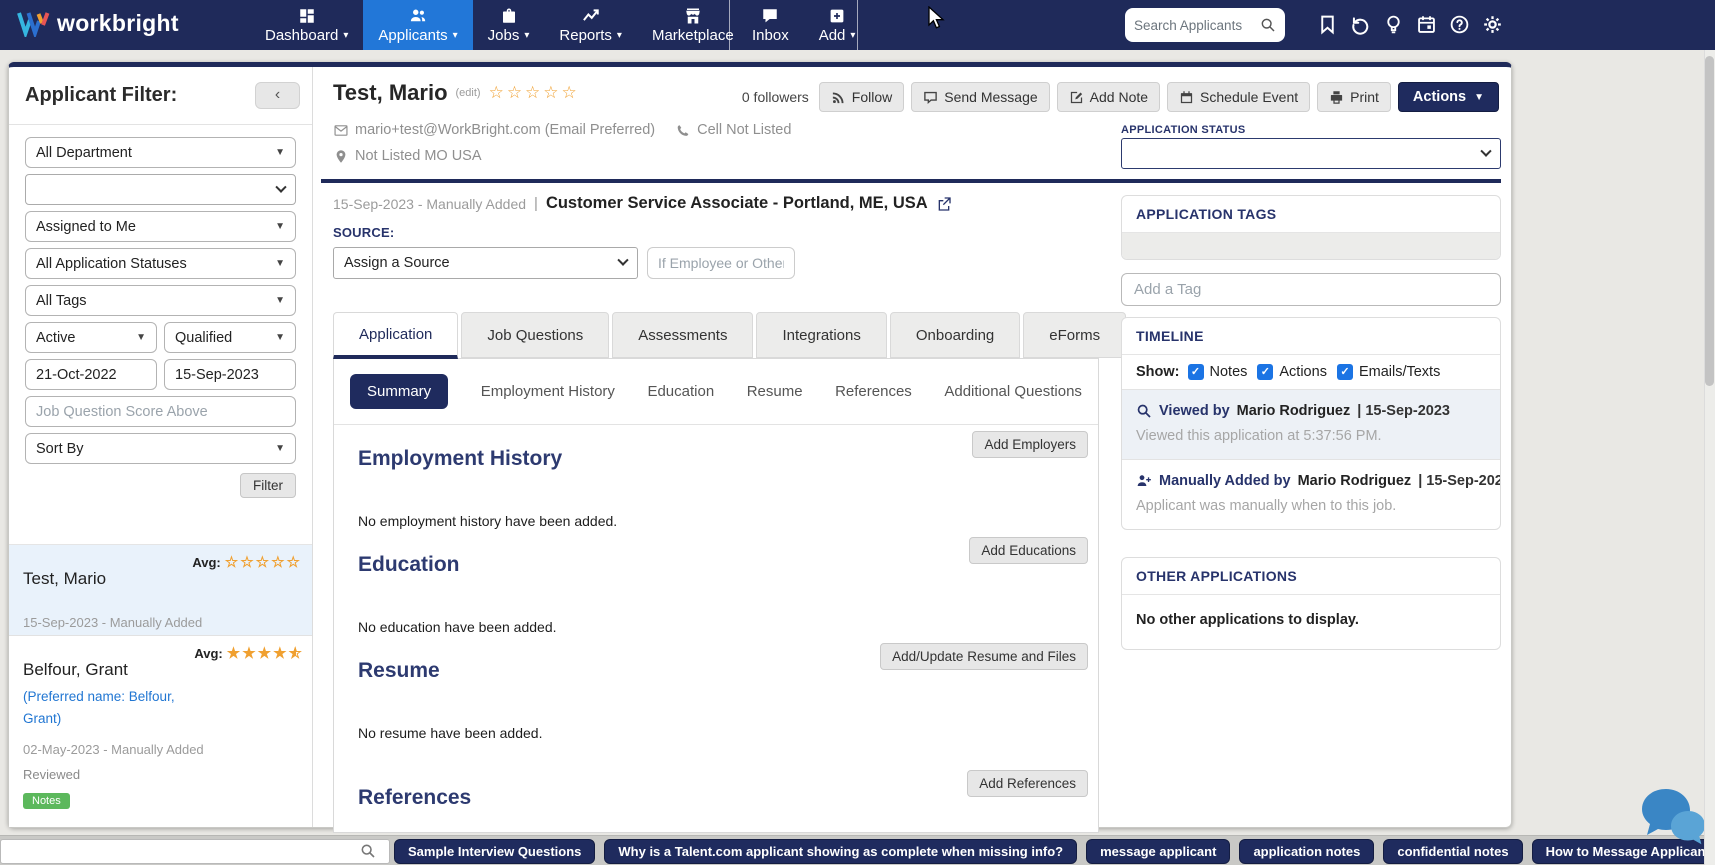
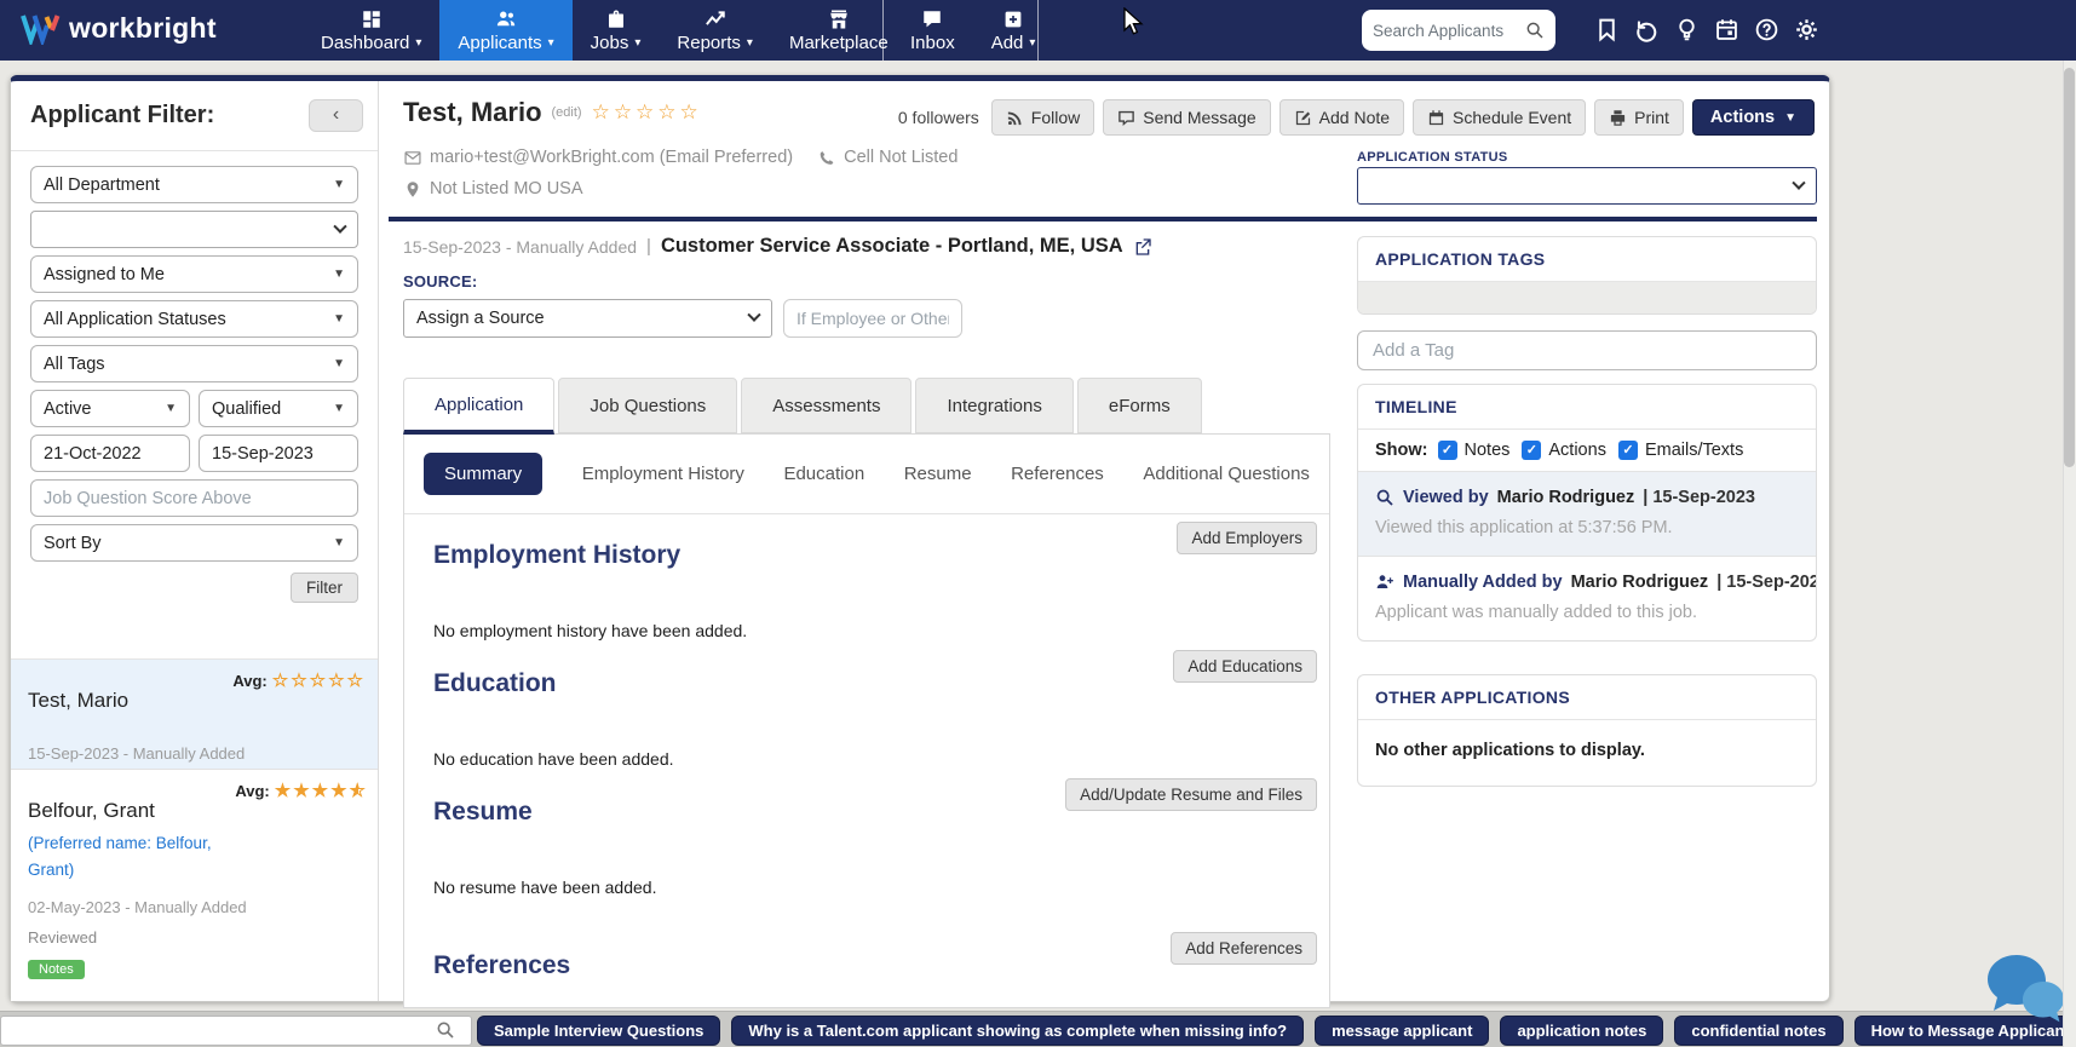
  workbright
  Dashboard
  ▾
  Applicants
  ▾
  Jobs
  ▾
  Reports
  ▾
  Marketplace
  Inbox
  Add
  ▾
  Search Applicants
  Applicant Filter:
  ‹
  All Department
  ▼
  Assigned to Me
  ▼
  All Application Statuses
  ▼
  All Tags
  ▼
  Active
  ▼
  Qualified
  ▼
  21-Oct-2022
  15-Sep-2023
  Job Question Score Above
  Sort By
  ▼
  Filter
  Avg:
  ☆☆☆☆☆
  Test, Mario
  15-Sep-2023 - Manually Added
  Avg:
  ★★★★
  ★
  ☆
  Belfour, Grant
  (Preferred name: Belfour, Grant)
  02-May-2023 - Manually Added
  Reviewed
  Notes
  Test, Mario
  (edit)
  ☆☆☆☆☆
  0 followers
  Follow
  Send Message
  Add Note
  Schedule Event
  Print
  Actions
  ▼
  mario+test@WorkBright.com (Email Preferred)
  Cell Not Listed
  Not Listed MO USA
  APPLICATION STATUS
  15-Sep-2023 - Manually Added
  |
  Customer Service Associate - Portland, ME, USA
  SOURCE:
  Assign a Source
  If Employee or Othe
  Application
  Job Questions
  Assessments
  Integrations
- Onboarding
  eForms
  Summary
  Employment History
  Education
  Resume
  References
  Additional Questions
  Add Employers
  Employment History
  No employment history have been added.
  Add Educations
  Education
  No education have been added.
  Add/Update Resume and Files
  Resume
  No resume have been added.
  Add References
  References
  APPLICATION TAGS
  Add a Tag
  TIMELINE
  Show:
  ✓
  Notes
  ✓
  Actions
  ✓
  Emails/Texts
  Viewed by
  Mario Rodriguez
  | 15-Sep-2023
  Viewed this application at 5:37:56 PM.
  Manually Added by
  Mario Rodriguez
  | 15-Sep-202
- Applicant was manually when to this job.
+ Applicant was manually added to this job.
  OTHER APPLICATIONS
  No other applications to display.
  Sample Interview Questions
  Why is a Talent.com applicant showing as complete when missing info?
  message applicant
  application notes
  confidential notes
  How to Message Applican
